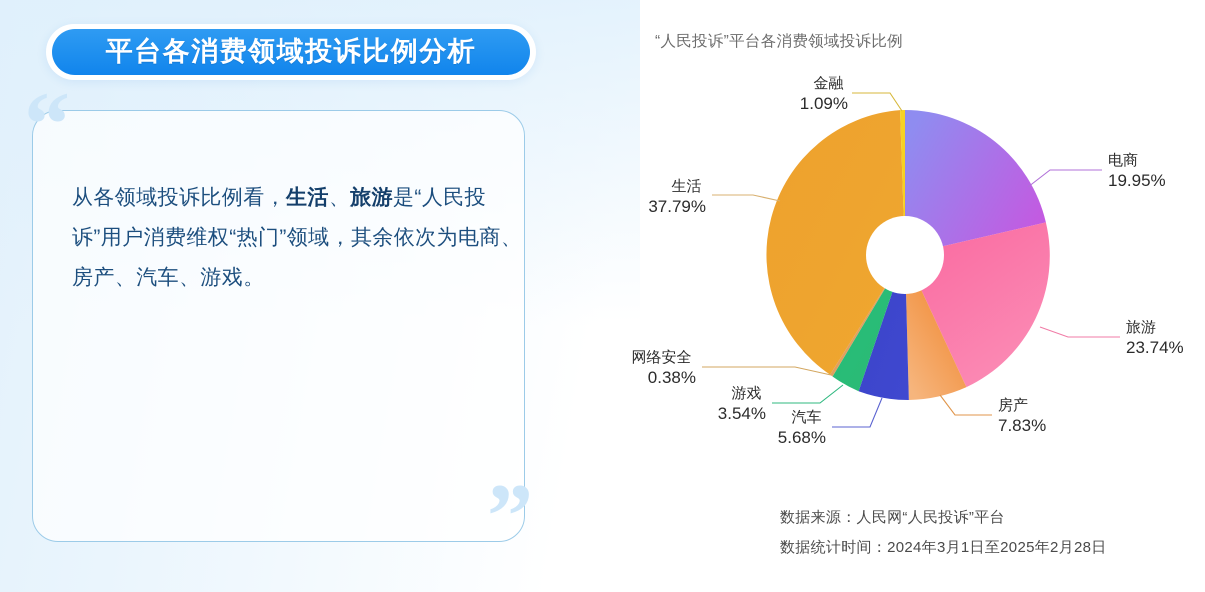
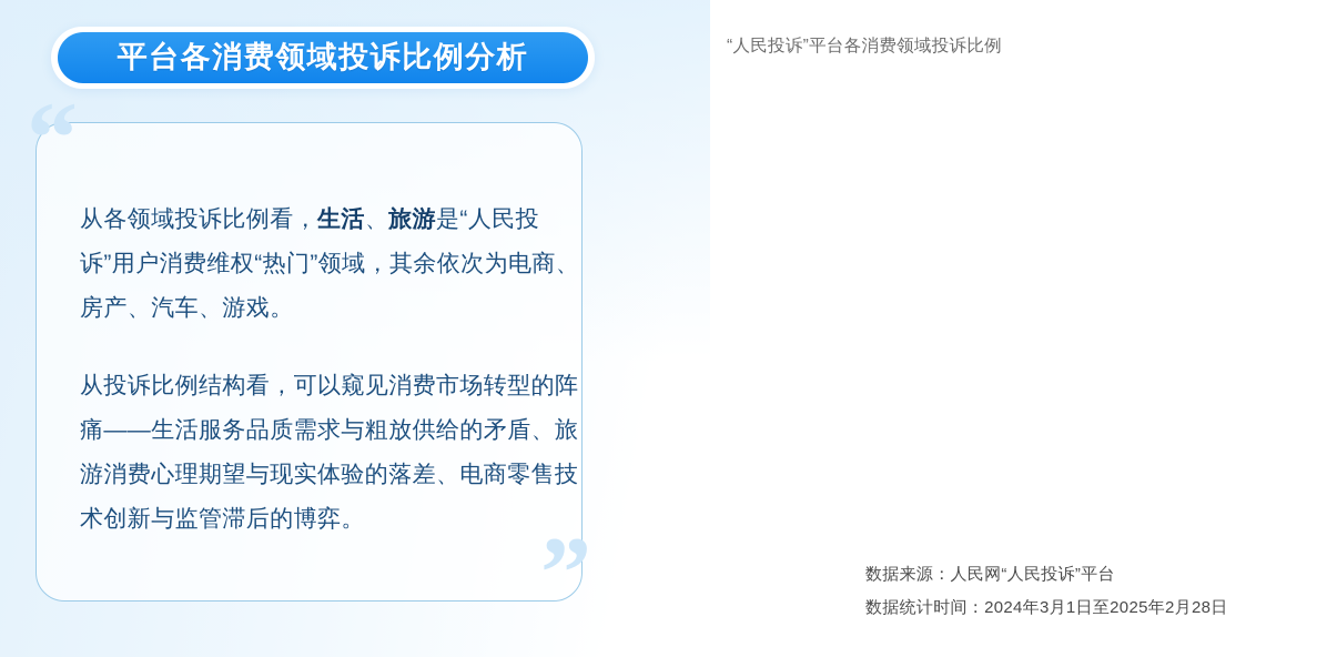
  平台各消费领域投诉比例分析
  “
  ”
  从各领域投诉比例看，生活、旅游是“人民投诉”用户消费维权“热门”领域，其余依次为电商、房产、汽车、游戏。
+ 从投诉比例结构看，可以窥见消费市场转型的阵痛——生活服务品质需求与粗放供给的矛盾、旅游消费心理期望与现实体验的落差、电商零售技术创新与监管滞后的博弈。
  “人民投诉”平台各消费领域投诉比例
- 金融 1.09%
- 电商 19.95%
- 旅游 23.74%
- 房产 7.83%
- 汽车 5.68%
- 游戏 3.54%
- 网络安全 0.38%
- 生活 37.79%
  数据来源：人民网“人民投诉”平台
  数据统计时间：2024年3月1日至2025年2月28日
